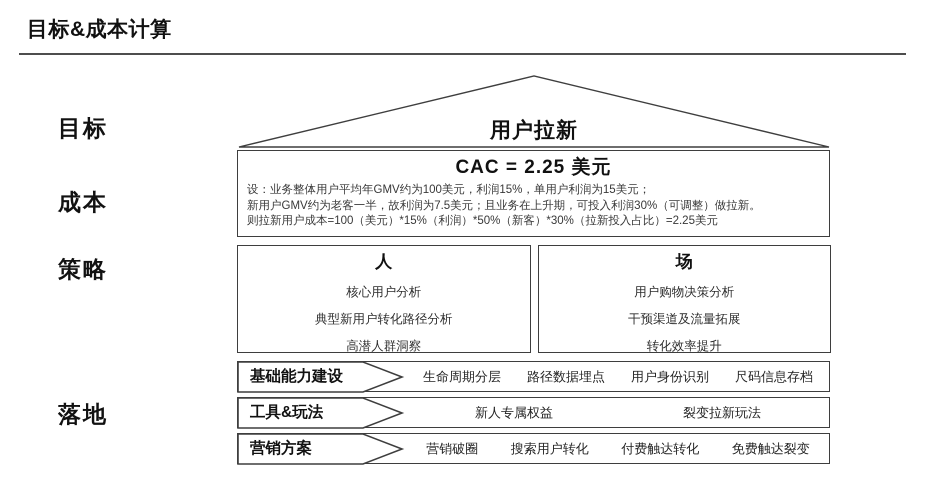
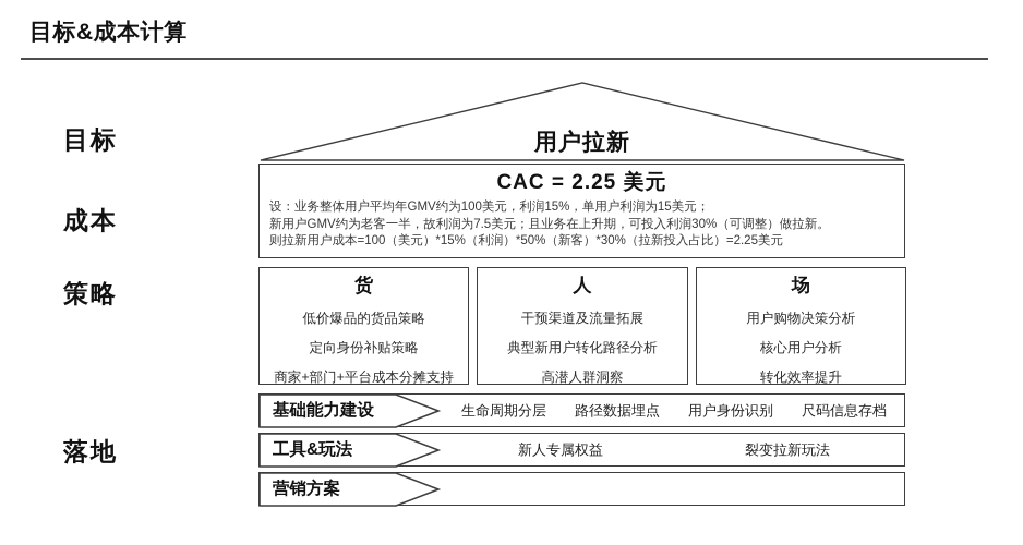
  目标&成本计算
  目标
  成本
  策略
  落地
  用户拉新
  CAC = 2.25 美元
  设：业务整体用户平均年GMV约为100美元，利润15%，单用户利润为15美元；
  新用户GMV约为老客一半，故利润为7.5美元；且业务在上升期，可投入利润30%（可调整）做拉新。
  则拉新用户成本=100（美元）*15%（利润）*50%（新客）*30%（拉新投入占比）=2.25美元
+ 货
+ 低价爆品的货品策略
+ 定向身份补贴策略
+ 商家+部门+平台成本分摊支持
  人
- 核心用户分析
+ 干预渠道及流量拓展
  典型新用户转化路径分析
  高潜人群洞察
  场
  用户购物决策分析
- 干预渠道及流量拓展
+ 核心用户分析
  转化效率提升
  基础能力建设
  生命周期分层
  路径数据埋点
  用户身份识别
  尺码信息存档
  工具&玩法
  新人专属权益
  裂变拉新玩法
  营销方案
- 营销破圈
- 搜索用户转化
- 付费触达转化
- 免费触达裂变
